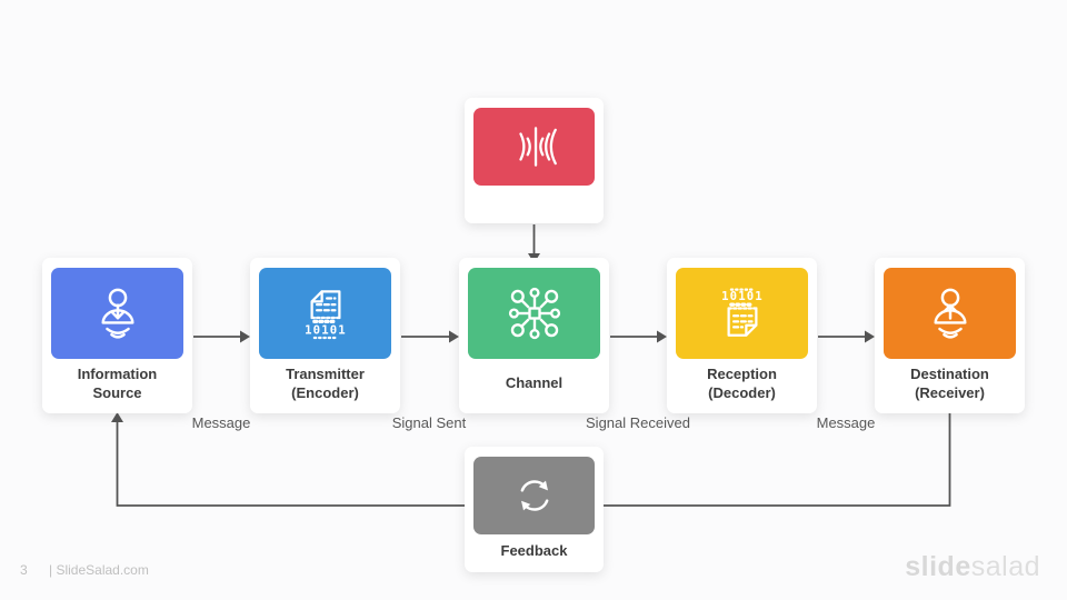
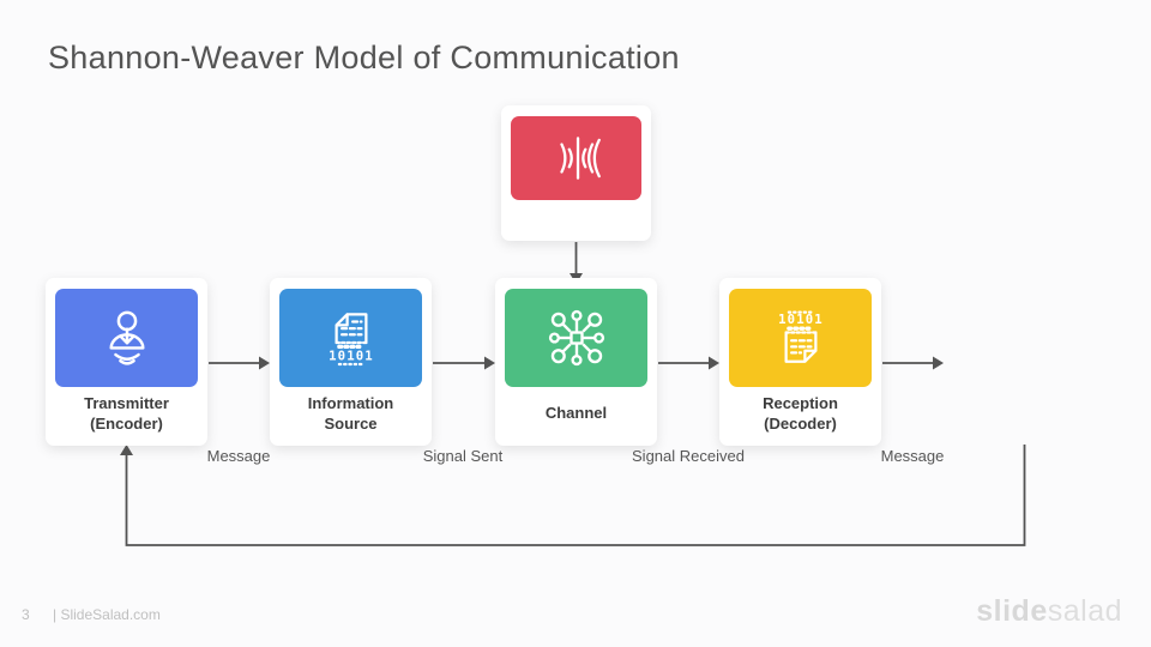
+ Shannon-Weaver Model of Communication
- Information Source
+ Transmitter (Encoder)
  10101
- Transmitter (Encoder)
+ Information Source
  Channel
  10101
  Reception (Decoder)
- Destination (Receiver)
- Feedback
  Message
  Signal Sent
  Signal Received
  Message
  3
  | SlideSalad.com
  slidesalad
